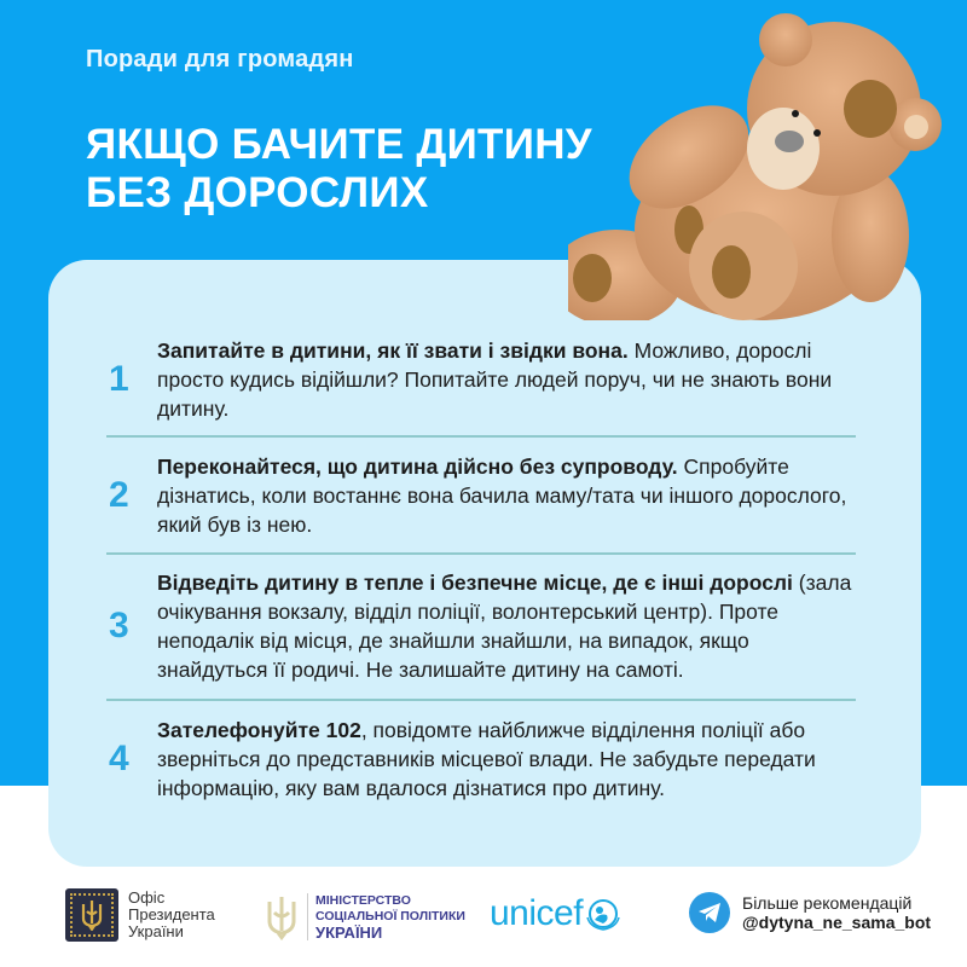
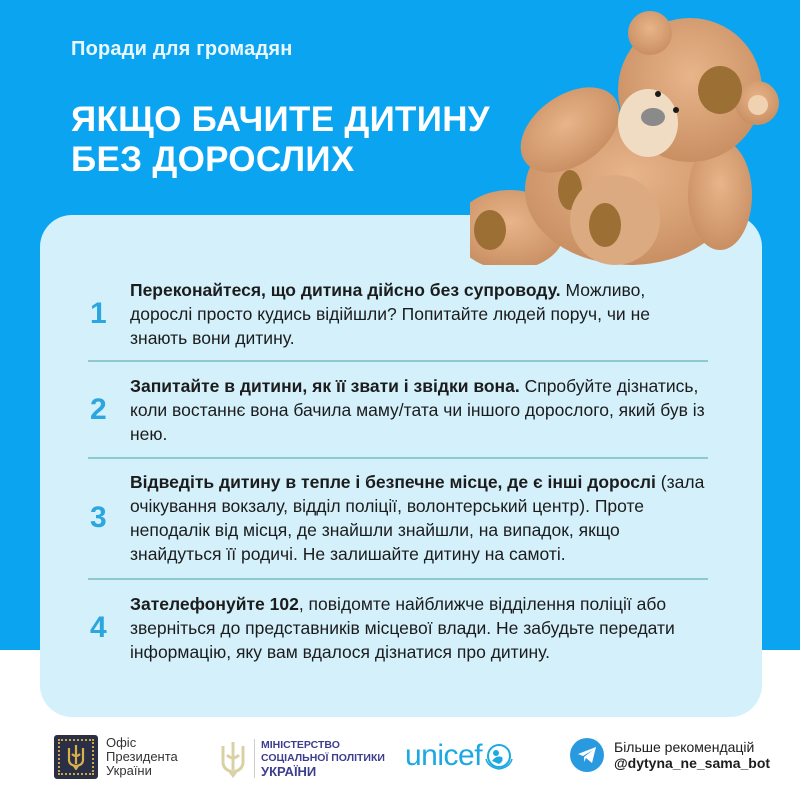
  Поради для громадян
  ЯКЩО БАЧИТЕ ДИТИНУ
  БЕЗ ДОРОСЛИХ
  1
- Запитайте в дитини, як її звати і звідки вона. Можливо, дорослі просто кудись відійшли? Попитайте людей поруч, чи не знають вони дитину.
+ Переконайтеся, що дитина дійсно без супроводу. Можливо, дорослі просто кудись відійшли? Попитайте людей поруч, чи не знають вони дитину.
  2
- Переконайтеся, що дитина дійсно без супроводу. Спробуйте дізнатись, коли востаннє вона бачила маму/тата чи іншого дорослого, який був із нею.
+ Запитайте в дитини, як її звати і звідки вона. Спробуйте дізнатись, коли востаннє вона бачила маму/тата чи іншого дорослого, який був із нею.
  3
  Відведіть дитину в тепле і безпечне місце, де є інші дорослі (зала очікування вокзалу, відділ поліції, волонтерський центр). Проте неподалік від місця, де знайшли знайшли, на випадок, якщо знайдуться її родичі. Не залишайте дитину на самоті.
  4
  Зателефонуйте 102, повідомте найближче відділення поліції або зверніться до представників місцевої влади. Не забудьте передати інформацію, яку вам вдалося дізнатися про дитину.
  Офіс
  Президента
  України
  МІНІСТЕРСТВО
  СОЦІАЛЬНОЇ ПОЛІТИКИ
  УКРАЇНИ
  unicef
  Більше рекомендацій
  @dytyna_ne_sama_bot
